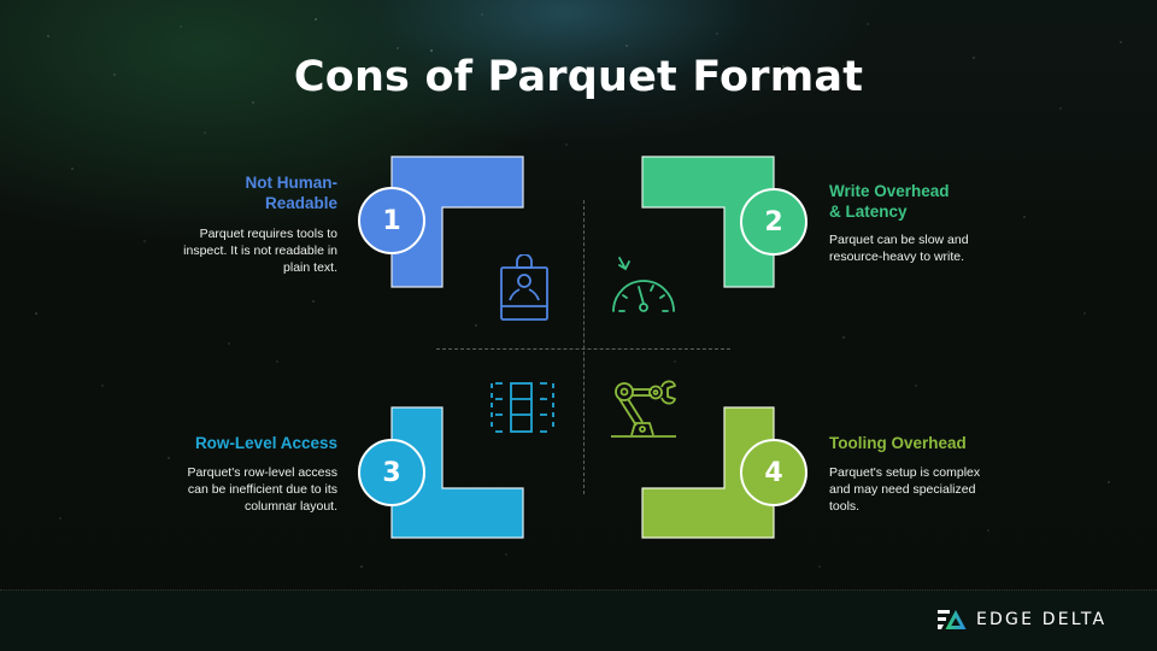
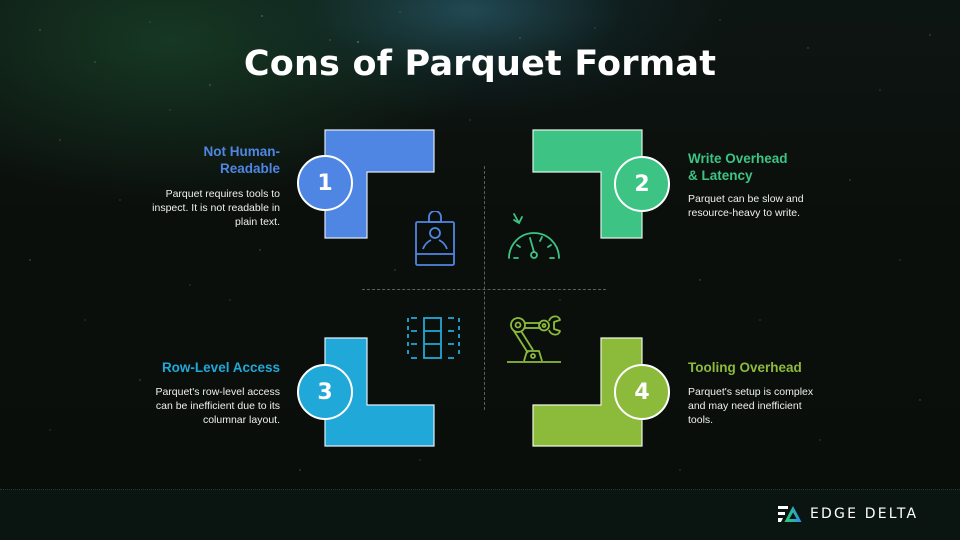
  Cons of Parquet Format
  1
  Not Human-
  Readable
  Parquet requires tools to inspect. It is not readable in plain text.
  2
  Write Overhead
  & Latency
  Parquet can be slow and resource-heavy to write.
  3
  Row-Level Access
  Parquet's row-level access can be inefficient due to its columnar layout.
  4
  Tooling Overhead
- Parquet's setup is complex and may need specialized tools.
+ Parquet's setup is complex and may need inefficient tools.
  EDGE DELTA
